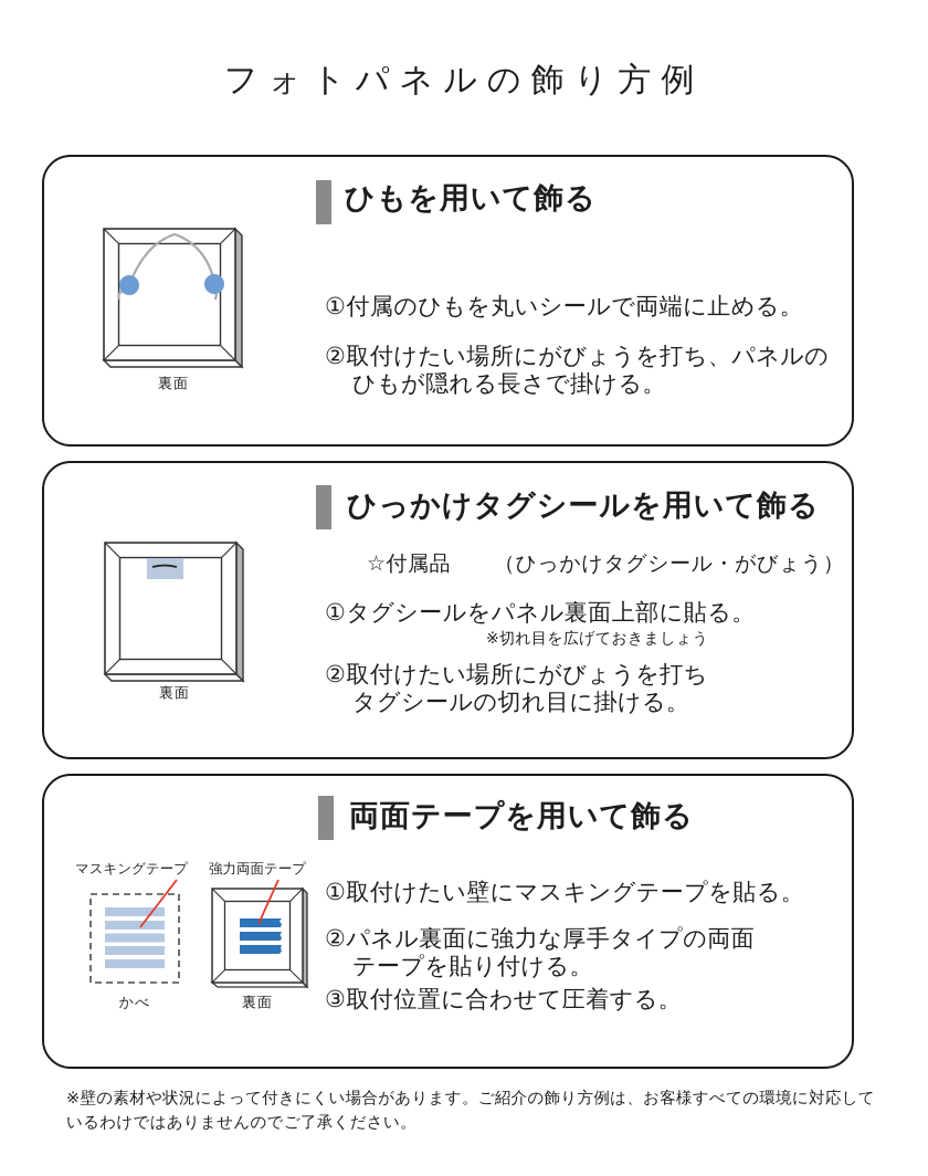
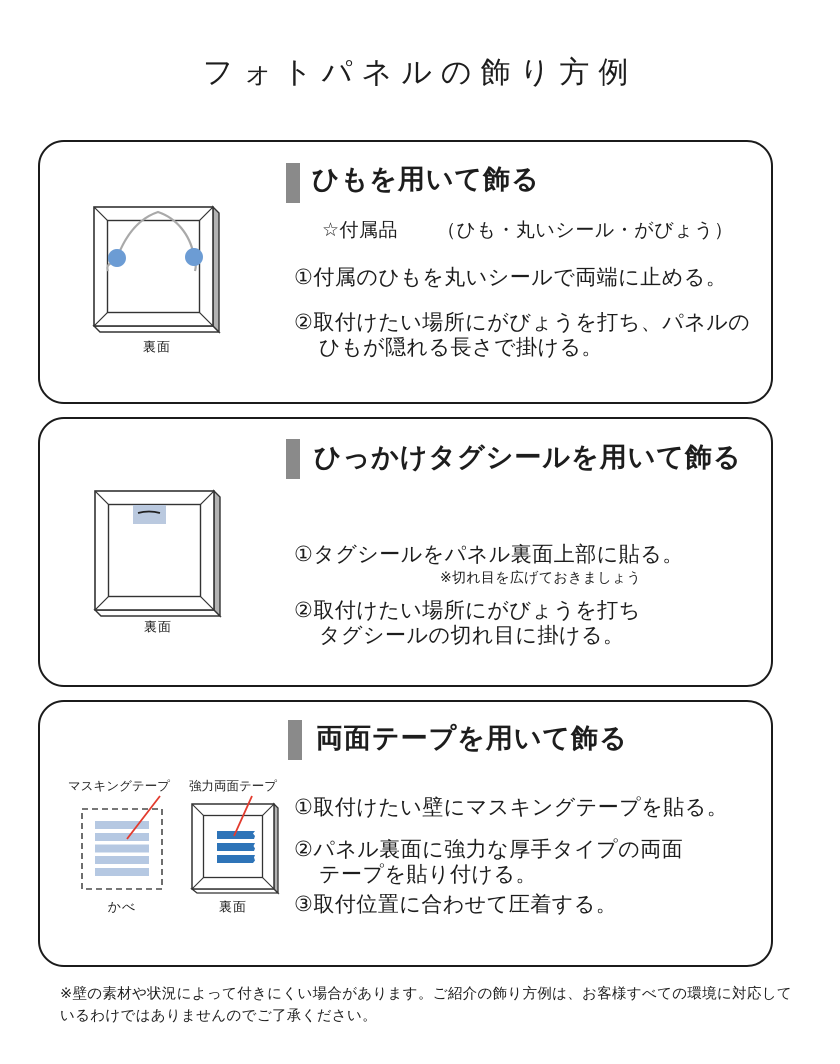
  フォトパネルの飾り方例
  裏面
  ひもを用いて飾る
+ ☆付属品 （ひも・丸いシール・がびょう）
  ①付属のひもを丸いシールで両端に止める。
  ②取付けたい場所にがびょうを打ち、パネルの
  ひもが隠れる長さで掛ける。
  裏面
  ひっかけタグシールを用いて飾る
- ☆付属品 （ひっかけタグシール・がびょう）
  ①タグシールをパネル裏面上部に貼る。
  ※切れ目を広げておきましょう
  ②取付けたい場所にがびょうを打ち
  タグシールの切れ目に掛ける。
  マスキングテープ
  かべ
  強力両面テープ
  裏面
  両面テープを用いて飾る
  ①取付けたい壁にマスキングテープを貼る。
  ②パネル裏面に強力な厚手タイプの両面
  テープを貼り付ける。
  ③取付位置に合わせて圧着する。
  ※壁の素材や状況によって付きにくい場合があります。ご紹介の飾り方例は、お客様すべての環境に対応して
  いるわけではありませんのでご了承ください。
